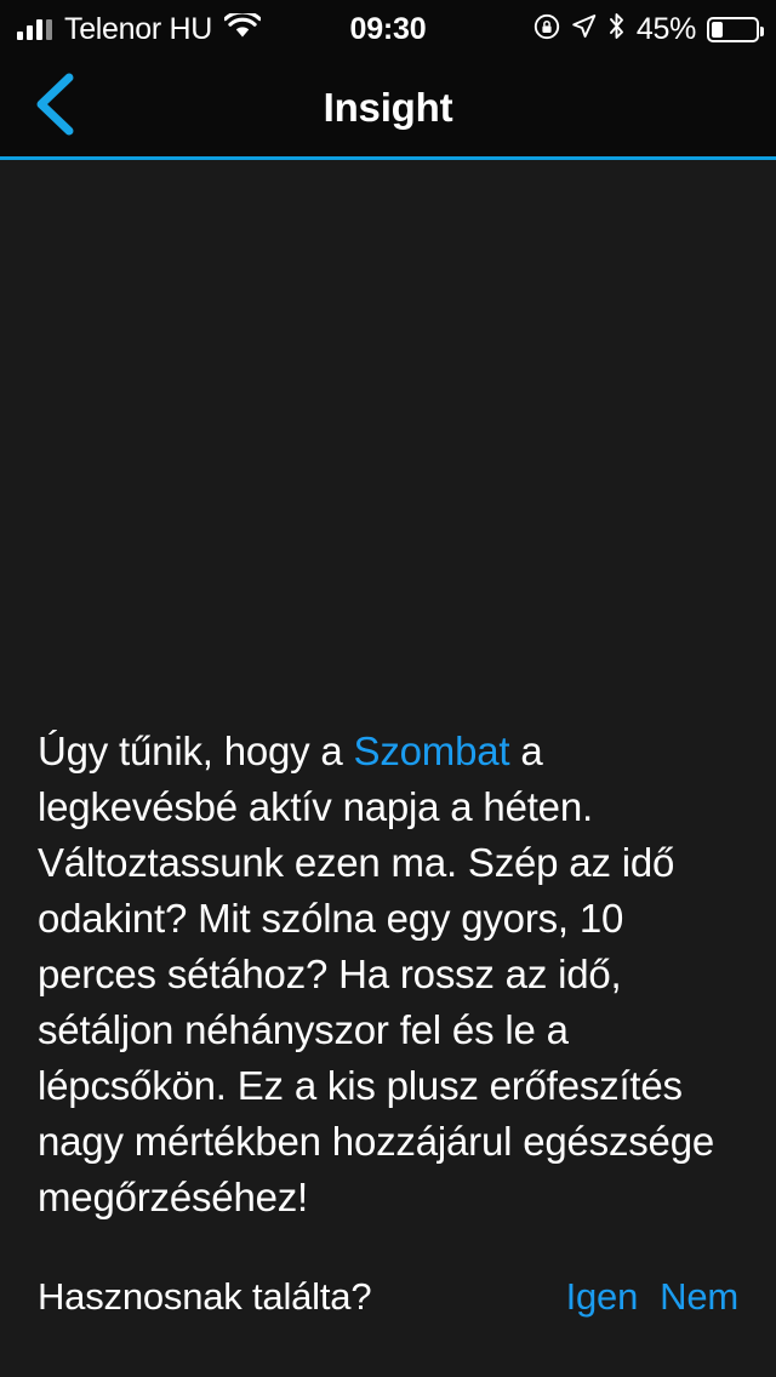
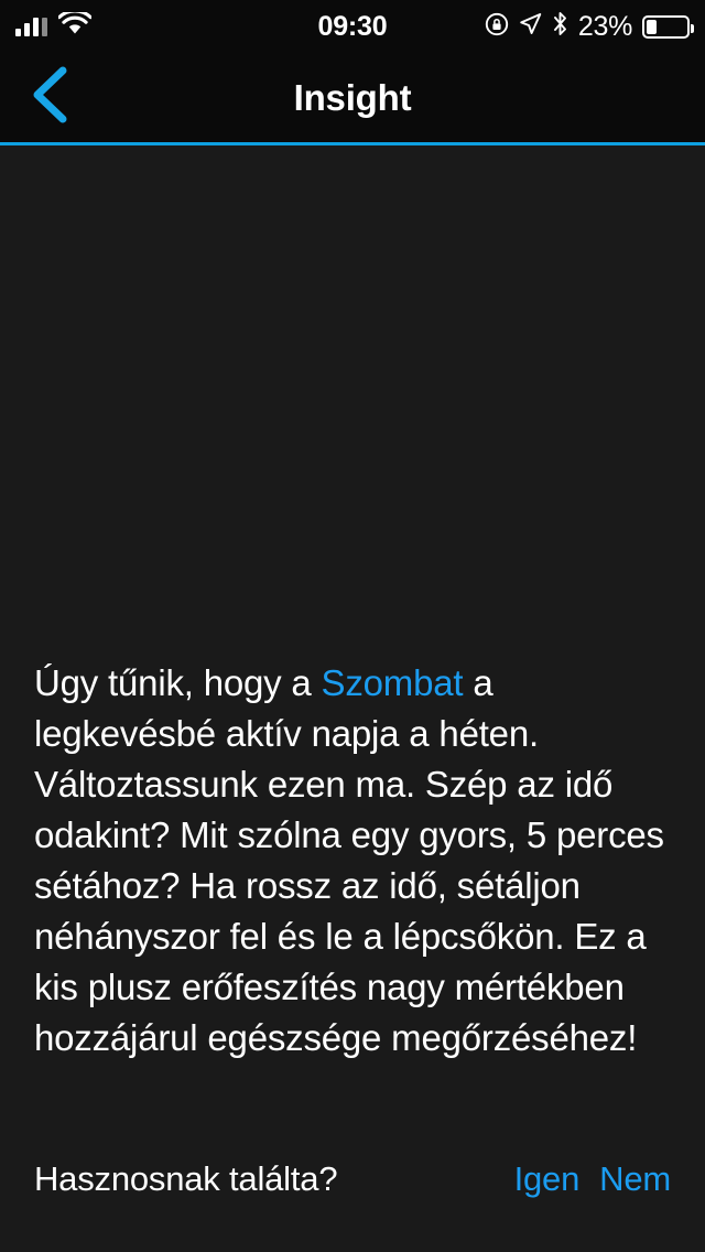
- Telenor HU
  09:30
- 45%
+ 23%
  Insight
- Úgy tűnik, hogy a Szombat a legkevésbé aktív napja a héten. Változtassunk ezen ma. Szép az idő odakint? Mit szólna egy gyors, 10 perces sétához? Ha rossz az idő, sétáljon néhányszor fel és le a lépcsőkön. Ez a kis plusz erőfeszítés nagy mértékben hozzájárul egészsége megőrzéséhez!
+ Úgy tűnik, hogy a Szombat a legkevésbé aktív napja a héten. Változtassunk ezen ma. Szép az idő odakint? Mit szólna egy gyors, 5 perces sétához? Ha rossz az idő, sétáljon néhányszor fel és le a lépcsőkön. Ez a kis plusz erőfeszítés nagy mértékben hozzájárul egészsége megőrzéséhez!
  Hasznosnak találta?
  Igen
  Nem
